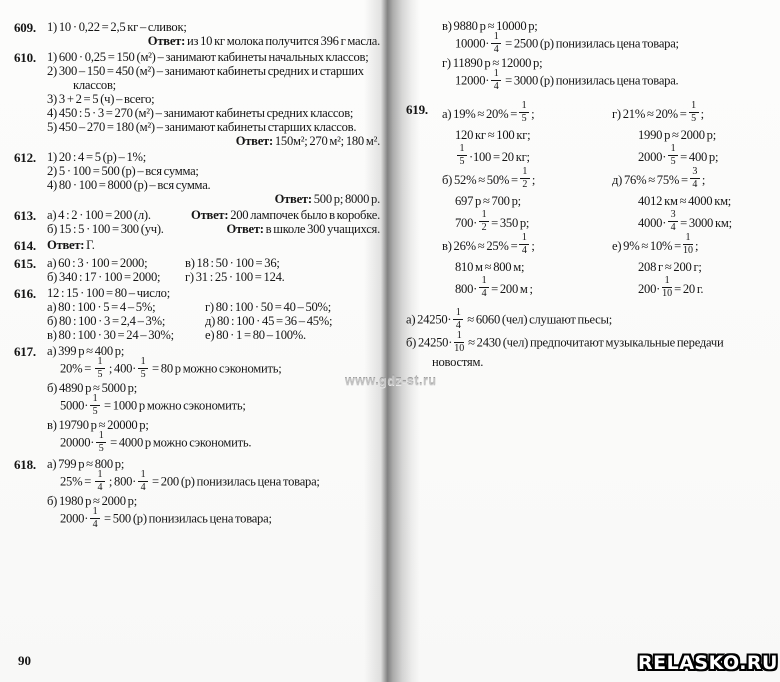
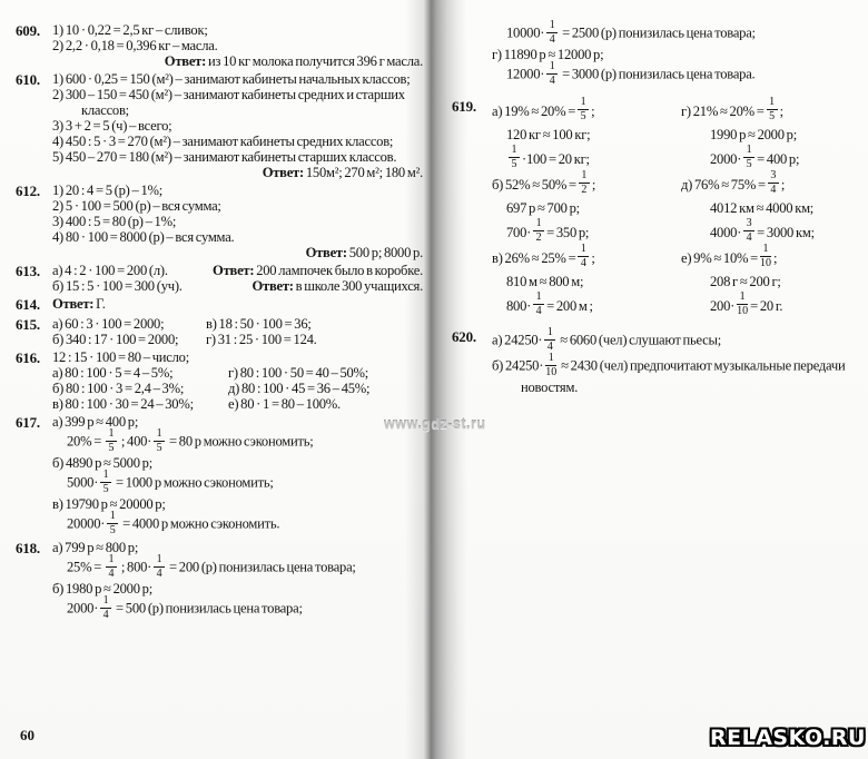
  609.
  1) 10 · 0,22 = 2,5 кг – сливок;
+ 2) 2,2 · 0,18 = 0,396 кг – масла.
  Ответ: из 10 кг молока получится 396 г ма
  610.
  1) 600 · 0,25 = 150 (м²) – занимают кабинеты начальных классов
  2) 300 – 150 = 450 (м²) – занимают кабинеты средних и старших
  классов;
  3) 3 + 2 = 5 (ч) – всего;
  4) 450 : 5 · 3 = 270 (м²) – занимают кабинеты средних классов;
  5) 450 – 270 = 180 (м²) – занимают кабинеты старших классов.
  Ответ: 150м²; 270 м²; 180
  612.
  1) 20 : 4 = 5 (р) – 1%;
  2) 5 · 100 = 500 (р) – вся сумма;
+ 3) 400 : 5 = 80 (р) – 1%;
  4) 80 · 100 = 8000 (р) – вся сумма.
  Ответ: 500 р; 800
  613.
  а) 4 : 2 · 100 = 200 (л).
  Ответ: 200 лампочек было в коро
  б) 15 : 5 · 100 = 300 (уч).
  Ответ: в школе 300 учащи
  614.
  Ответ: Г.
  615.
  а) 60 : 3 · 100 = 2000;
  в) 18 : 50 · 100 = 36;
  б) 340 : 17 · 100 = 2000;
  г) 31 : 25 · 100 = 124.
  616.
  12 : 15 · 100 = 80 – число;
  а) 80 : 100 · 5 = 4 – 5%;
  г) 80 : 100 · 50 = 40 – 50%;
  б) 80 : 100 · 3 = 2,4 – 3%;
  д) 80 : 100 · 45 = 36 – 45%;
  в) 80 : 100 · 30 = 24 – 30%;
  е) 80 · 1 = 80 – 100%.
  617.
  а) 399 р ≈ 400 р;
  20% =
  1
  5
  ; 400·
  1
  5
  = 80 р можно сэкономить;
  б) 4890 р ≈ 5000 р;
  5000·
  1
  5
  = 1000 р можно сэкономить;
  в) 19790 р ≈ 20000 р;
  20000·
  1
  5
  = 4000 р можно сэкономить.
  618.
  а) 799 р ≈ 800 р;
  25% =
  1
  4
  ; 800·
  1
  4
  = 200 (р) понизилась цена товара;
  б) 1980 р ≈ 2000 р;
  2000·
  1
  4
  = 500 (р) понизилась цена товара;
- в) 9880 р ≈ 10000 р;
  10000·
  1
  4
  = 2500 (р) понизилась цена товара;
  г) 11890 р ≈ 12000 р;
  12000·
  1
  4
  = 3000 (р) понизилась цена товара.
  619.
  а) 19% ≈ 20% =
  1
  5
  ;
  г) 21% ≈ 20% =
  1
  5
  ;
  120 кг ≈ 100 кг;
  1990 р ≈ 2000 р;
  1
  5
  ·100 = 20 кг;
  2000·
  1
  5
  = 400 р;
  б) 52% ≈ 50% =
  1
  2
  ;
  д) 76% ≈ 75% =
  3
  4
  ;
  697 р ≈ 700 р;
  4012 км ≈ 4000 км;
  700·
  1
  2
  = 350 р;
  4000·
  3
  4
  = 3000 км;
  в) 26% ≈ 25% =
  1
  4
  ;
  е) 9% ≈ 10% =
  1
  10
  ;
  810 м ≈ 800 м;
  208 г ≈ 200 г;
  800·
  1
  4
  = 200 м ;
  200·
  1
  10
  = 20 г.
+ 620.
  а) 24250·
  1
  4
  ≈ 6060 (чел) слушают пьесы;
  б) 24250·
  1
  10
  ≈ 2430 (чел) предпочитают музыкальные передачи
  новостям.
  www.gdz-st.ru
- 90
+ 60
  RELASKO.RU
